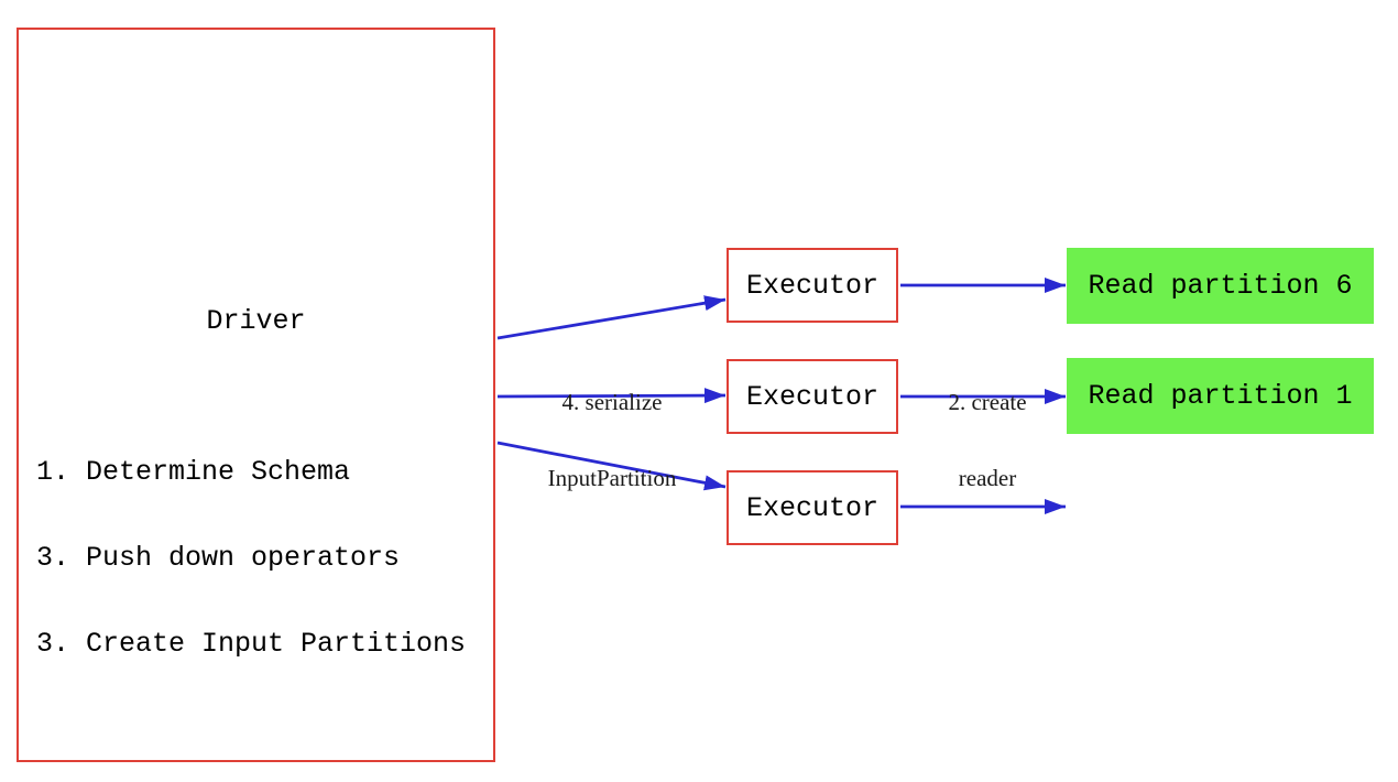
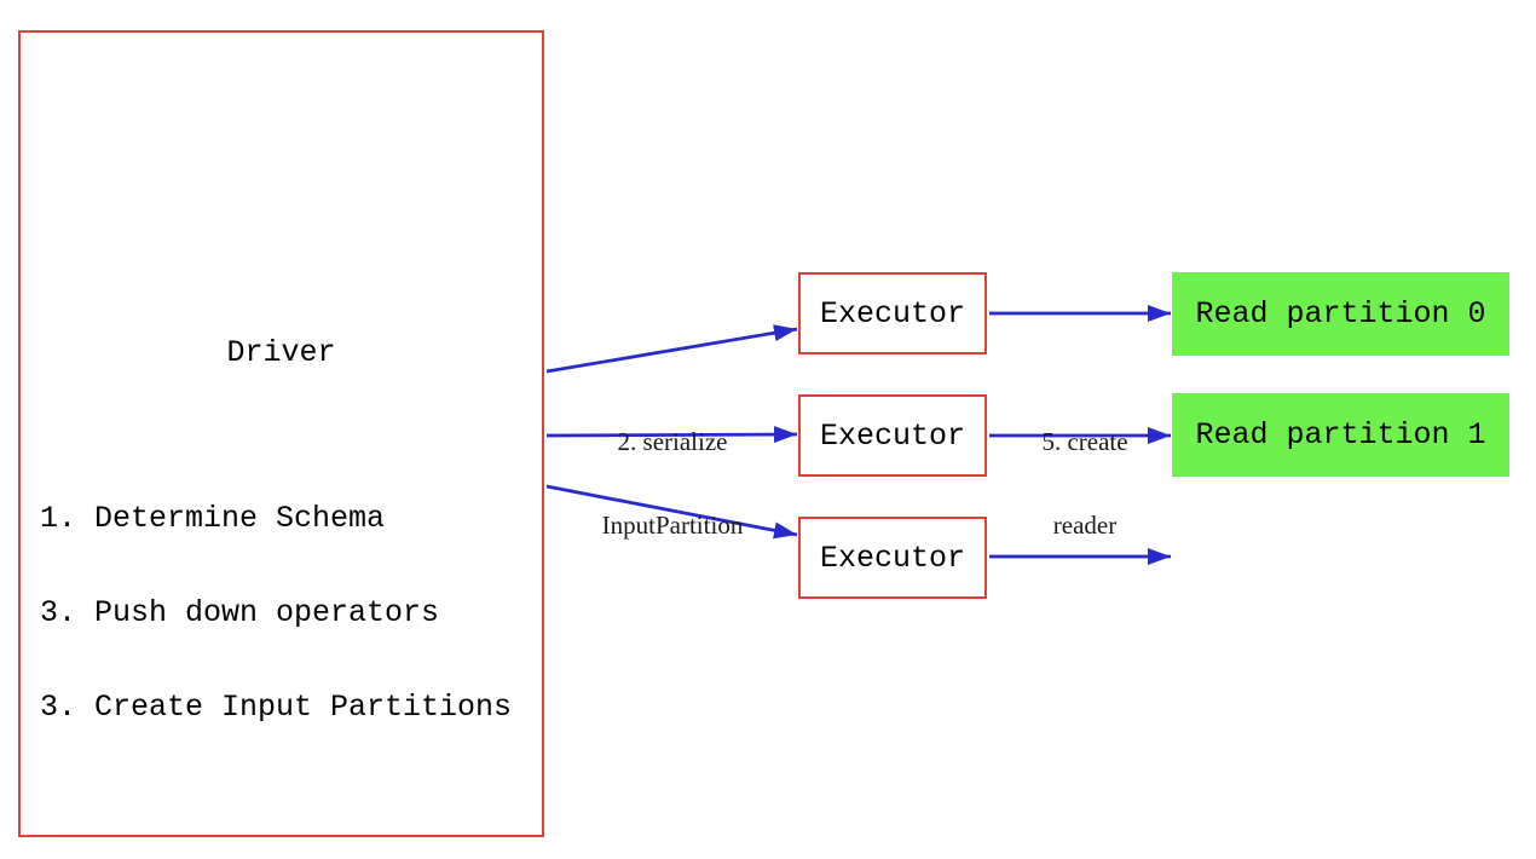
  Driver
  1. Determine Schema
  3. Push down operators
  3. Create Input Partitions
  Executor
  Executor
  Executor
- Read partition 6
+ Read partition 0
  Read partition 1
- 4. serialize
+ 2. serialize
  InputPartition
- 2. create
+ 5. create
  reader
